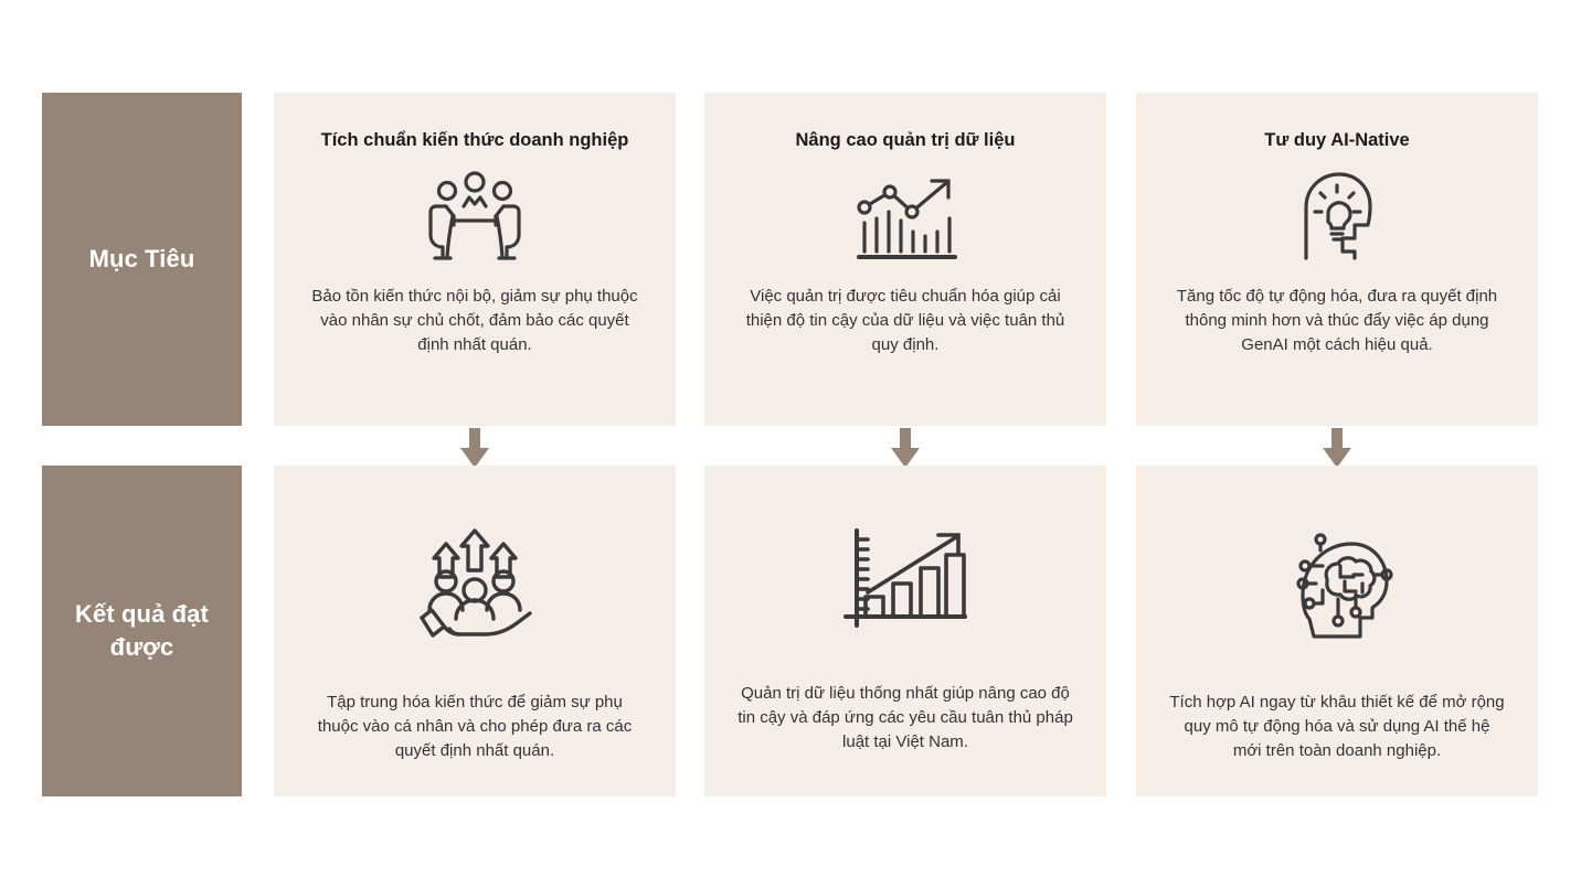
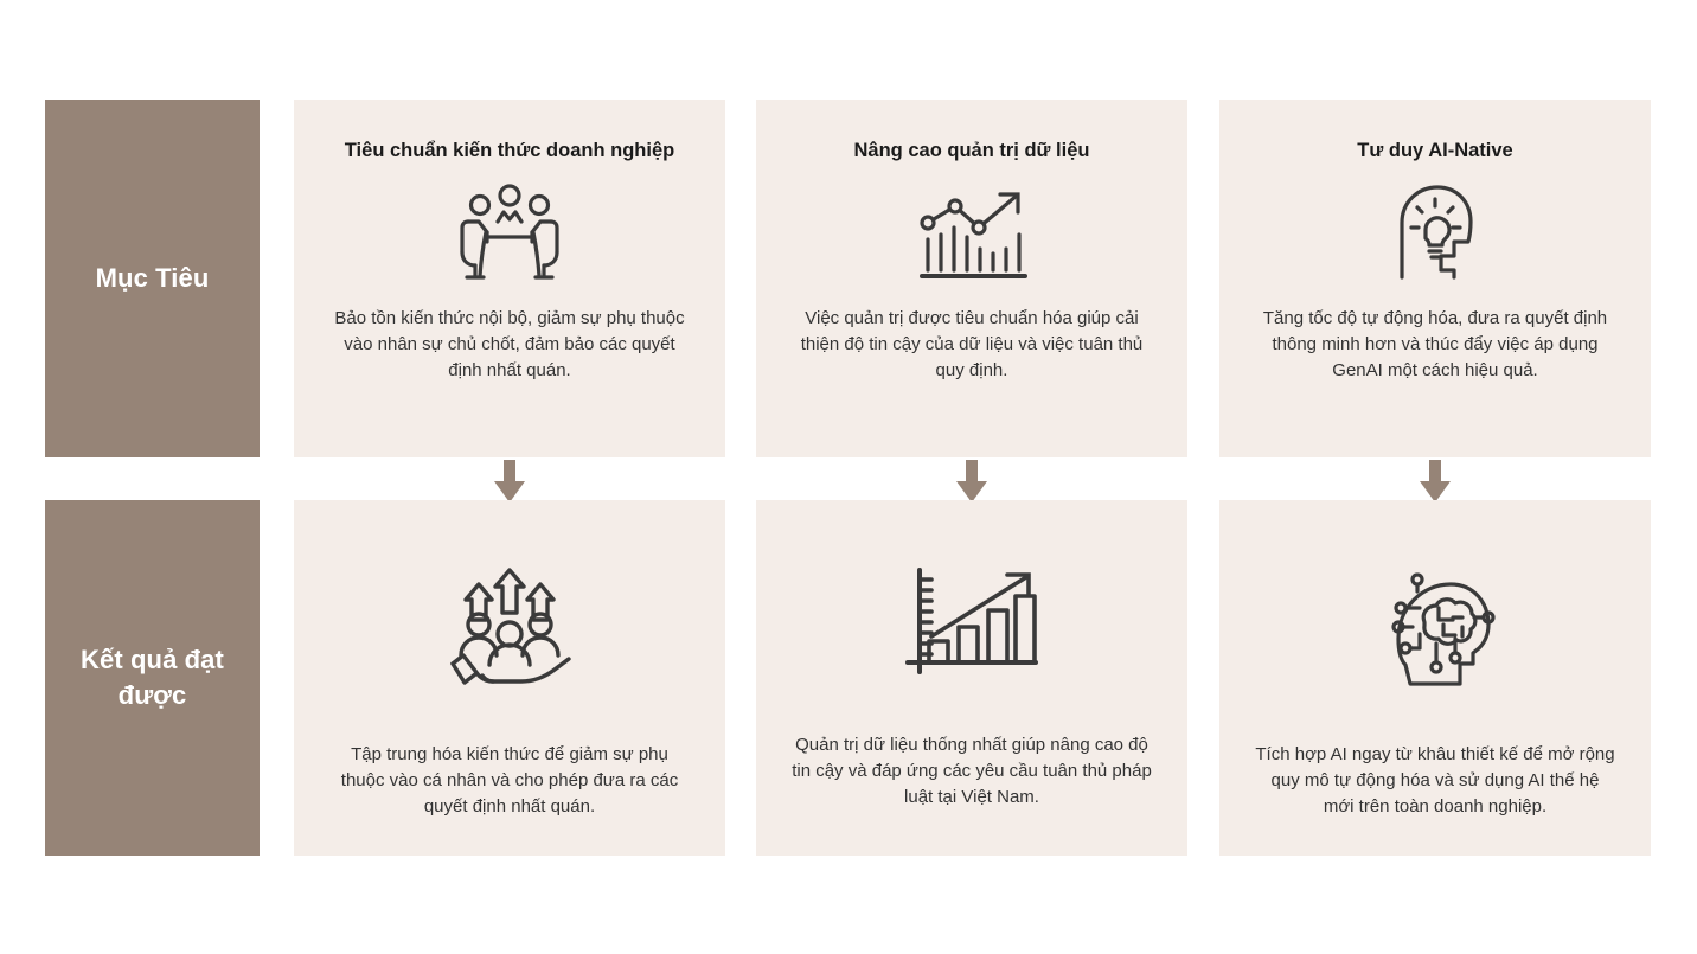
  Mục Tiêu
- Tích chuẩn kiến thức doanh nghiệp
+ Tiêu chuẩn kiến thức doanh nghiệp
  Bảo tồn kiến thức nội bộ, giảm sự phụ thuộc vào nhân sự chủ chốt, đảm bảo các quyết định nhất quán.
  Nâng cao quản trị dữ liệu
  Việc quản trị được tiêu chuẩn hóa giúp cải thiện độ tin cậy của dữ liệu và việc tuân thủ quy định.
  Tư duy AI-Native
  Tăng tốc độ tự động hóa, đưa ra quyết định thông minh hơn và thúc đẩy việc áp dụng GenAI một cách hiệu quả.
  Kết quả đạt được
  Tập trung hóa kiến thức để giảm sự phụ thuộc vào cá nhân và cho phép đưa ra các quyết định nhất quán.
  Quản trị dữ liệu thống nhất giúp nâng cao độ tin cậy và đáp ứng các yêu cầu tuân thủ pháp luật tại Việt Nam.
  Tích hợp AI ngay từ khâu thiết kế để mở rộng quy mô tự động hóa và sử dụng AI thế hệ mới trên toàn doanh nghiệp.
